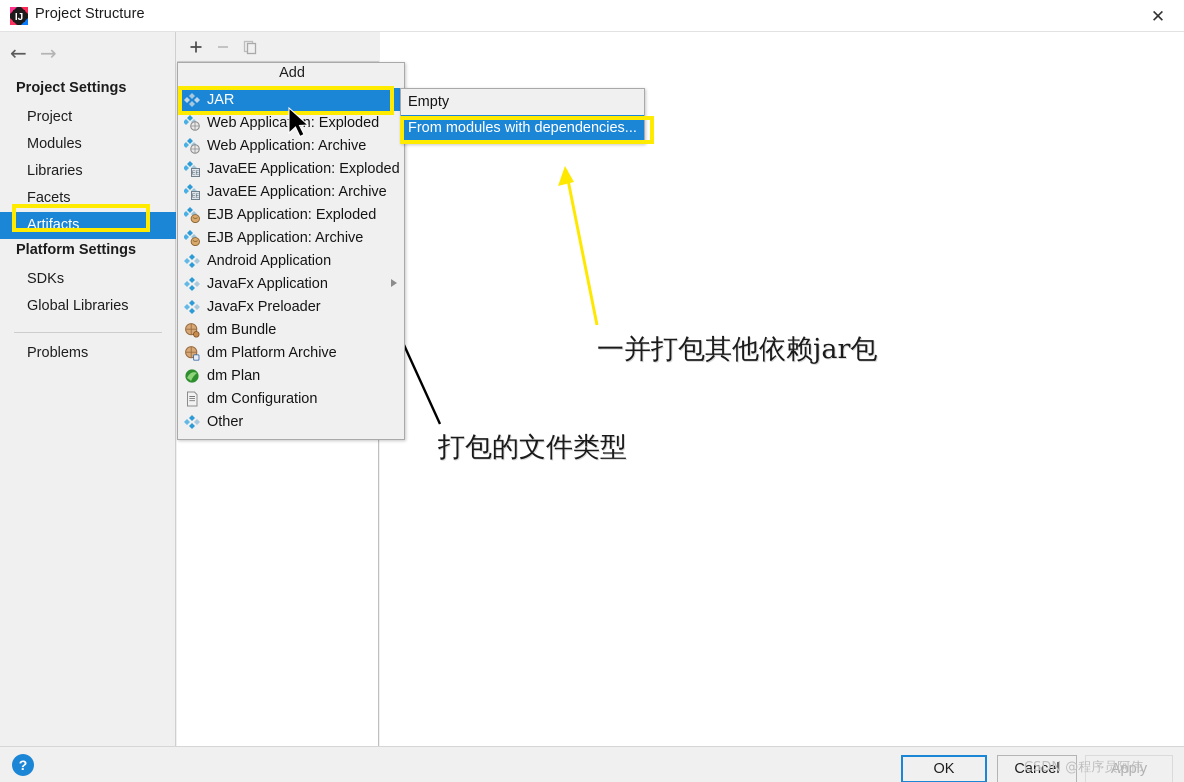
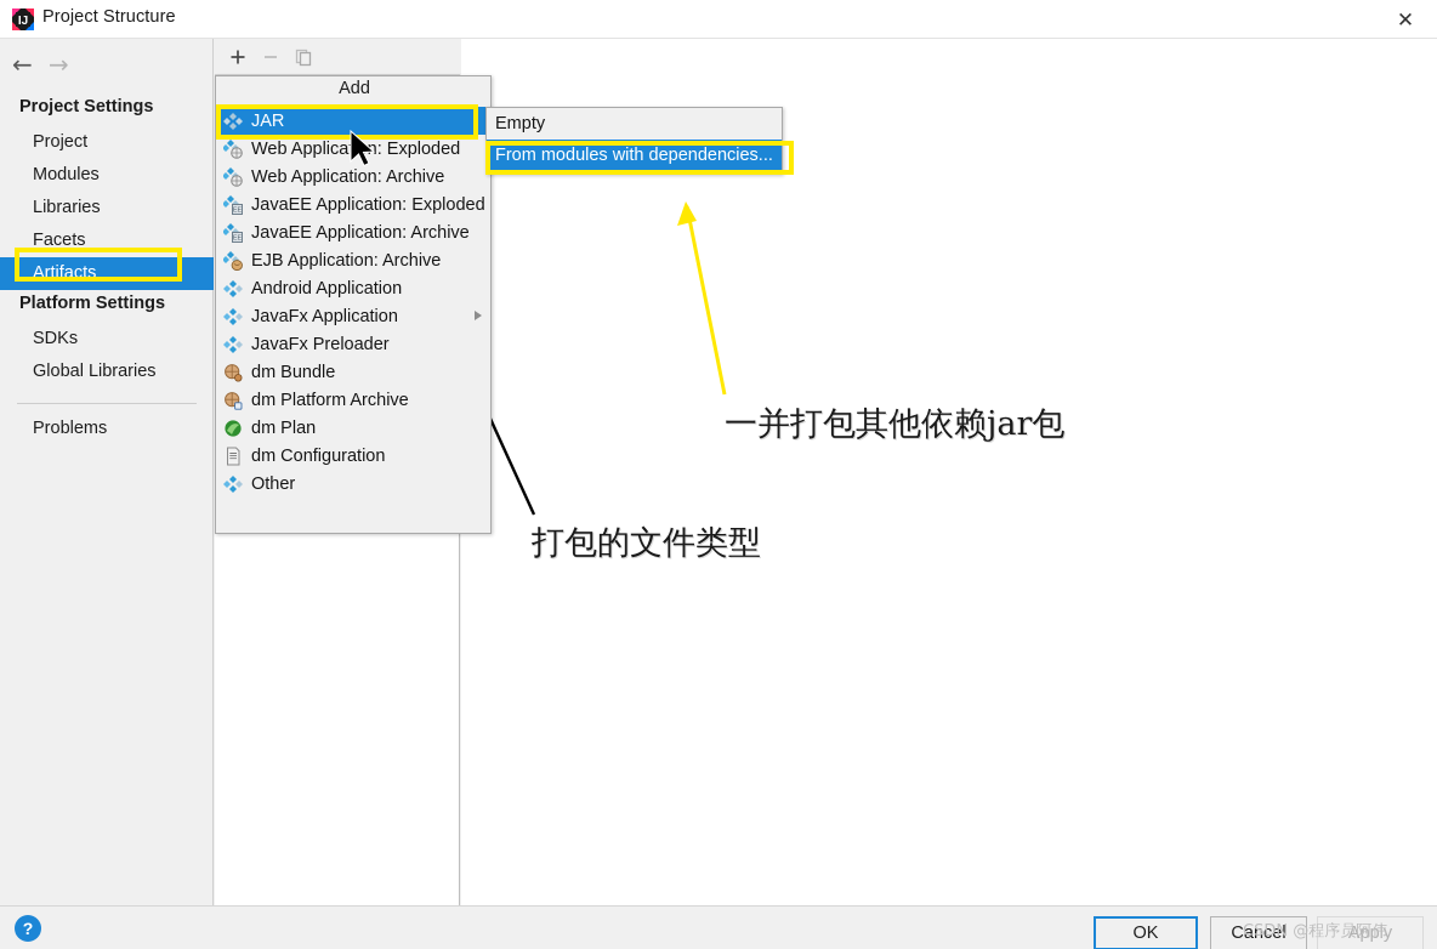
  IJ
  Project Structure
  ✕
  ←
  →
  Project Settings
  Project
  Modules
  Libraries
  Facets
  Artifacts
  Platform Settings
  SDKs
  Global Libraries
  Problems
  Add
  JAR
  Web Applican: Exploded
  Web Application: Archive
  JavaEE Application: Exploded
  JavaEE Application: Archive
- EJB Application: Exploded
  EJB Application: Archive
  Android Application
  JavaFx Application
  JavaFx Preloader
  dm Bundle
  dm Platform Archive
  dm Plan
  dm Configuration
  Other
  Empty
  From modules with dependencies...
  一并打包其他依赖jar包
  打包的文件类型
  ?
  OK
  Cancel
  Apply
  CSDN @程序员阿伟
